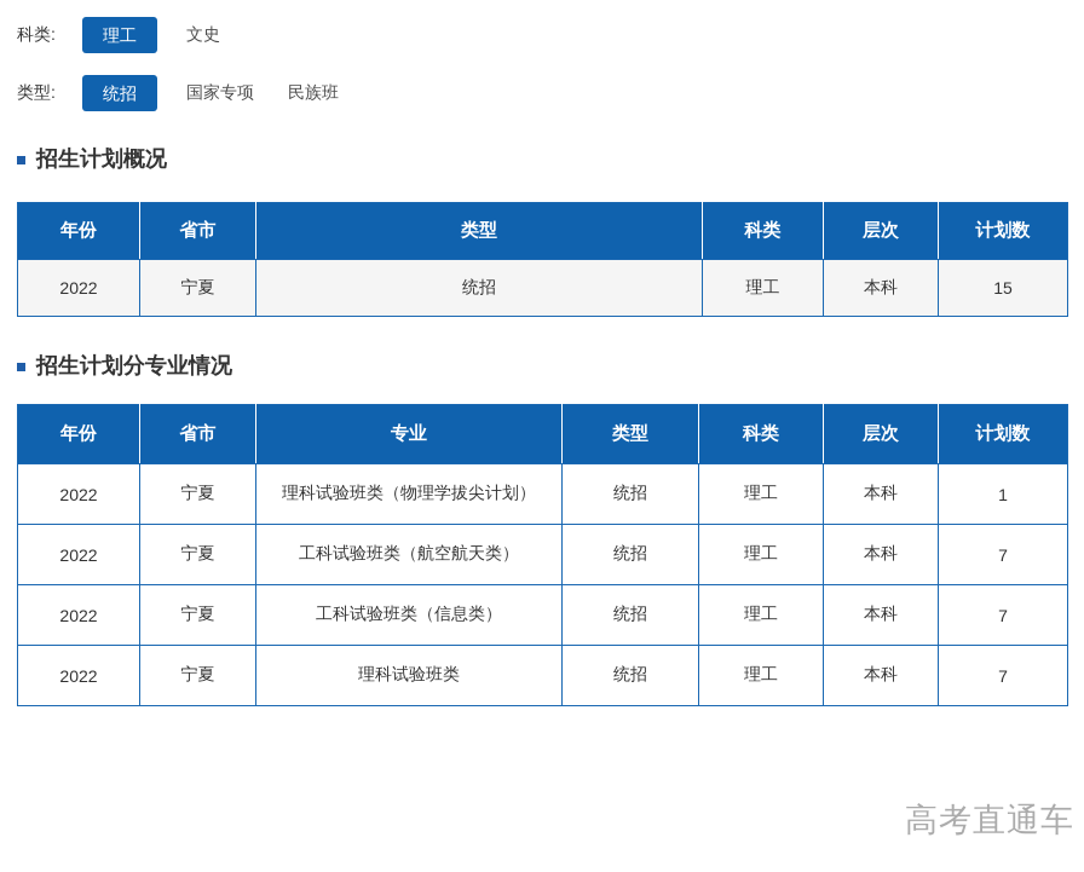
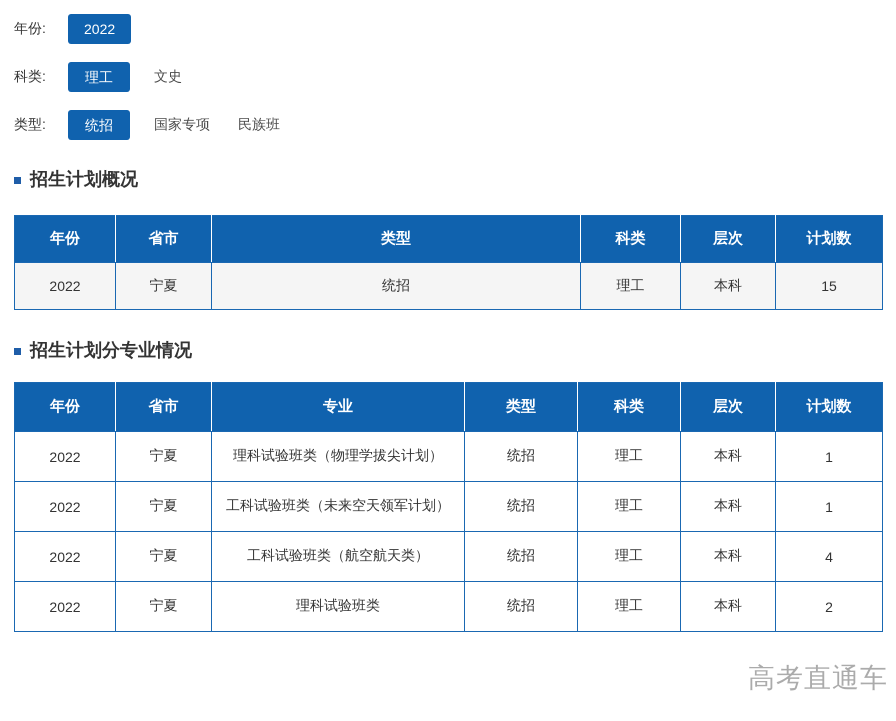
+ 年份:
+ 2022
  科类:
  理工
  文史
  类型:
  统招
  国家专项
  民族班
  招生计划概况
  年份	省市	类型	科类	层次	计划数
  2022	宁夏	统招	理工	本科	15
  招生计划分专业情况
  年份	省市	专业	类型	科类	层次	计划数
  2022	宁夏	理科试验班类（物理学拔尖计划）	统招	理工	本科	1
+ 2022	宁夏	工科试验班类（未来空天领军计划）	统招	理工	本科	1
- 2022	宁夏	工科试验班类（航空航天类）	统招	理工	本科	7
+ 2022	宁夏	工科试验班类（航空航天类）	统招	理工	本科	4
- 2022	宁夏	工科试验班类（信息类）	统招	理工	本科	7
- 2022	宁夏	理科试验班类	统招	理工	本科	7
+ 2022	宁夏	理科试验班类	统招	理工	本科	2
  高考直通车
